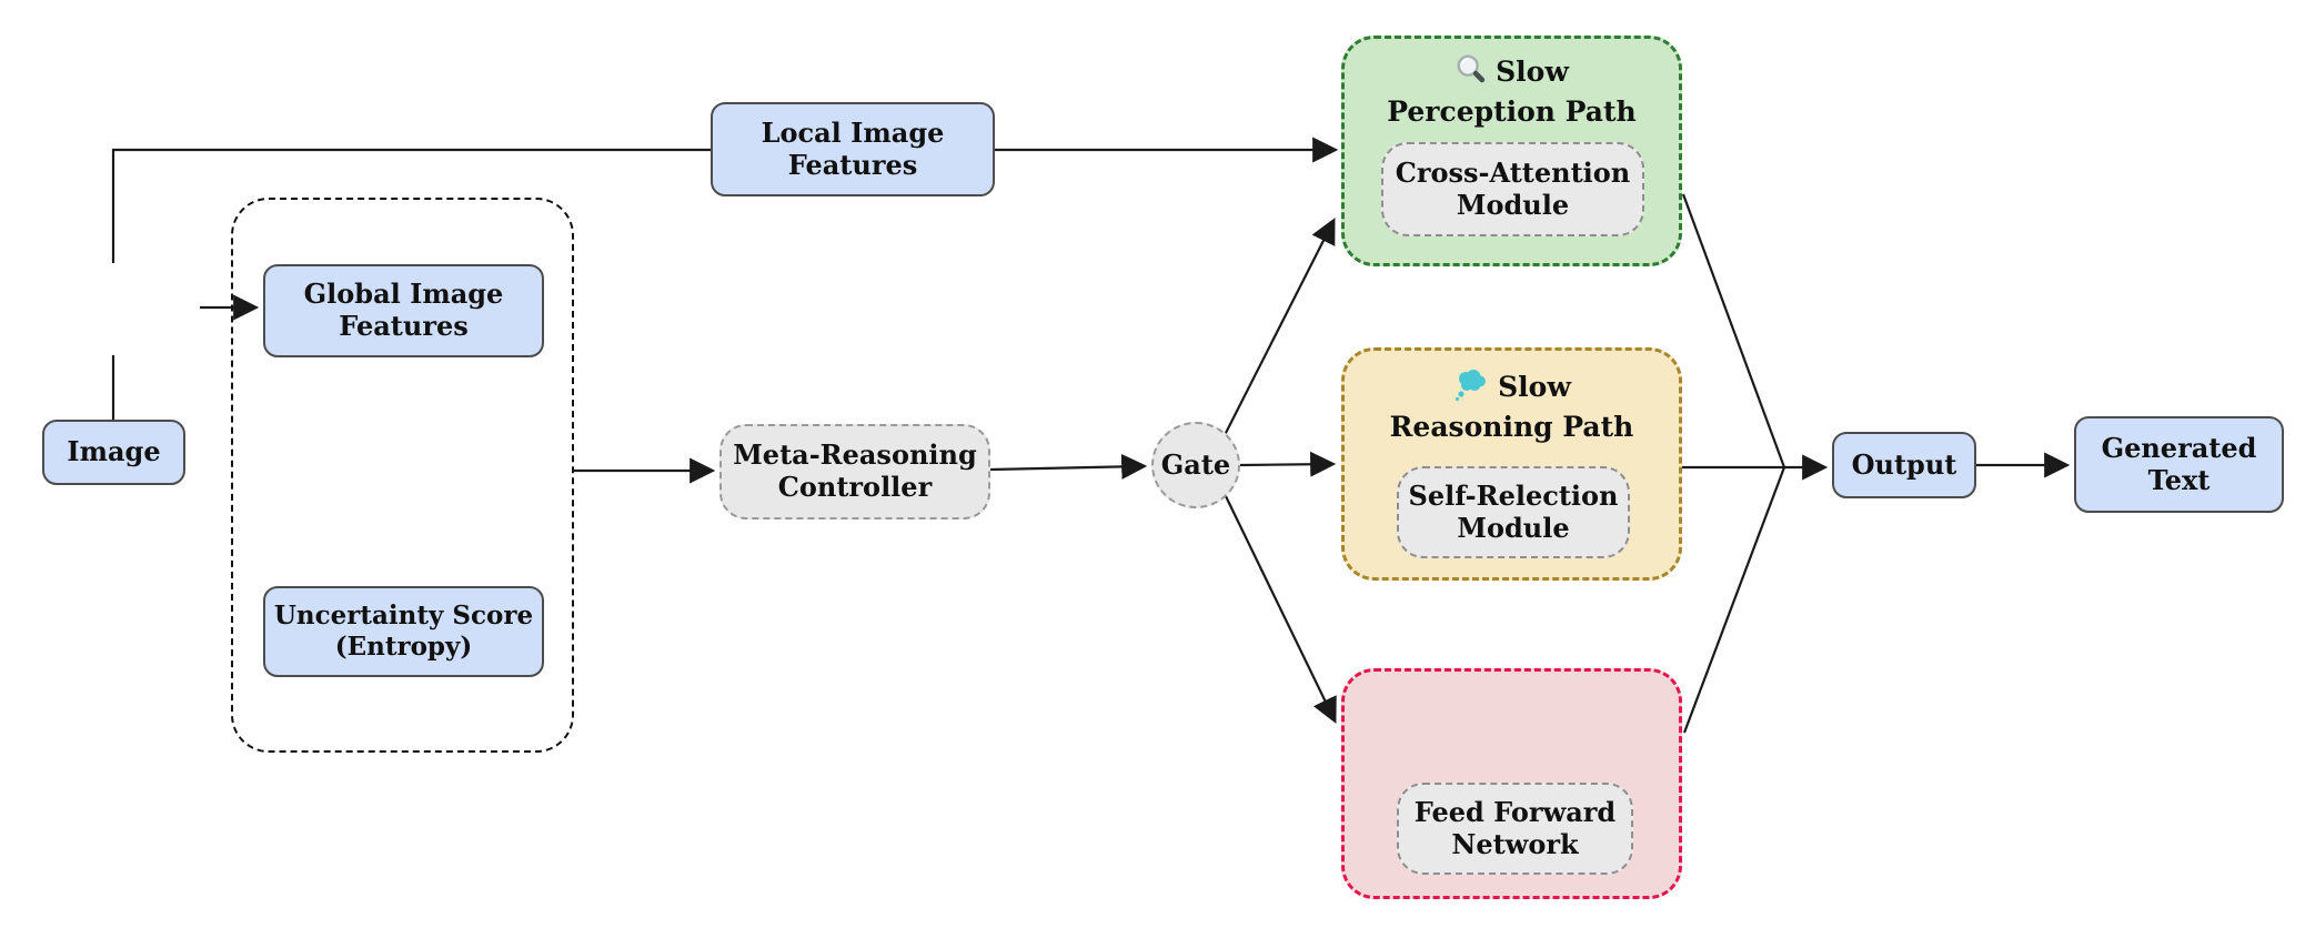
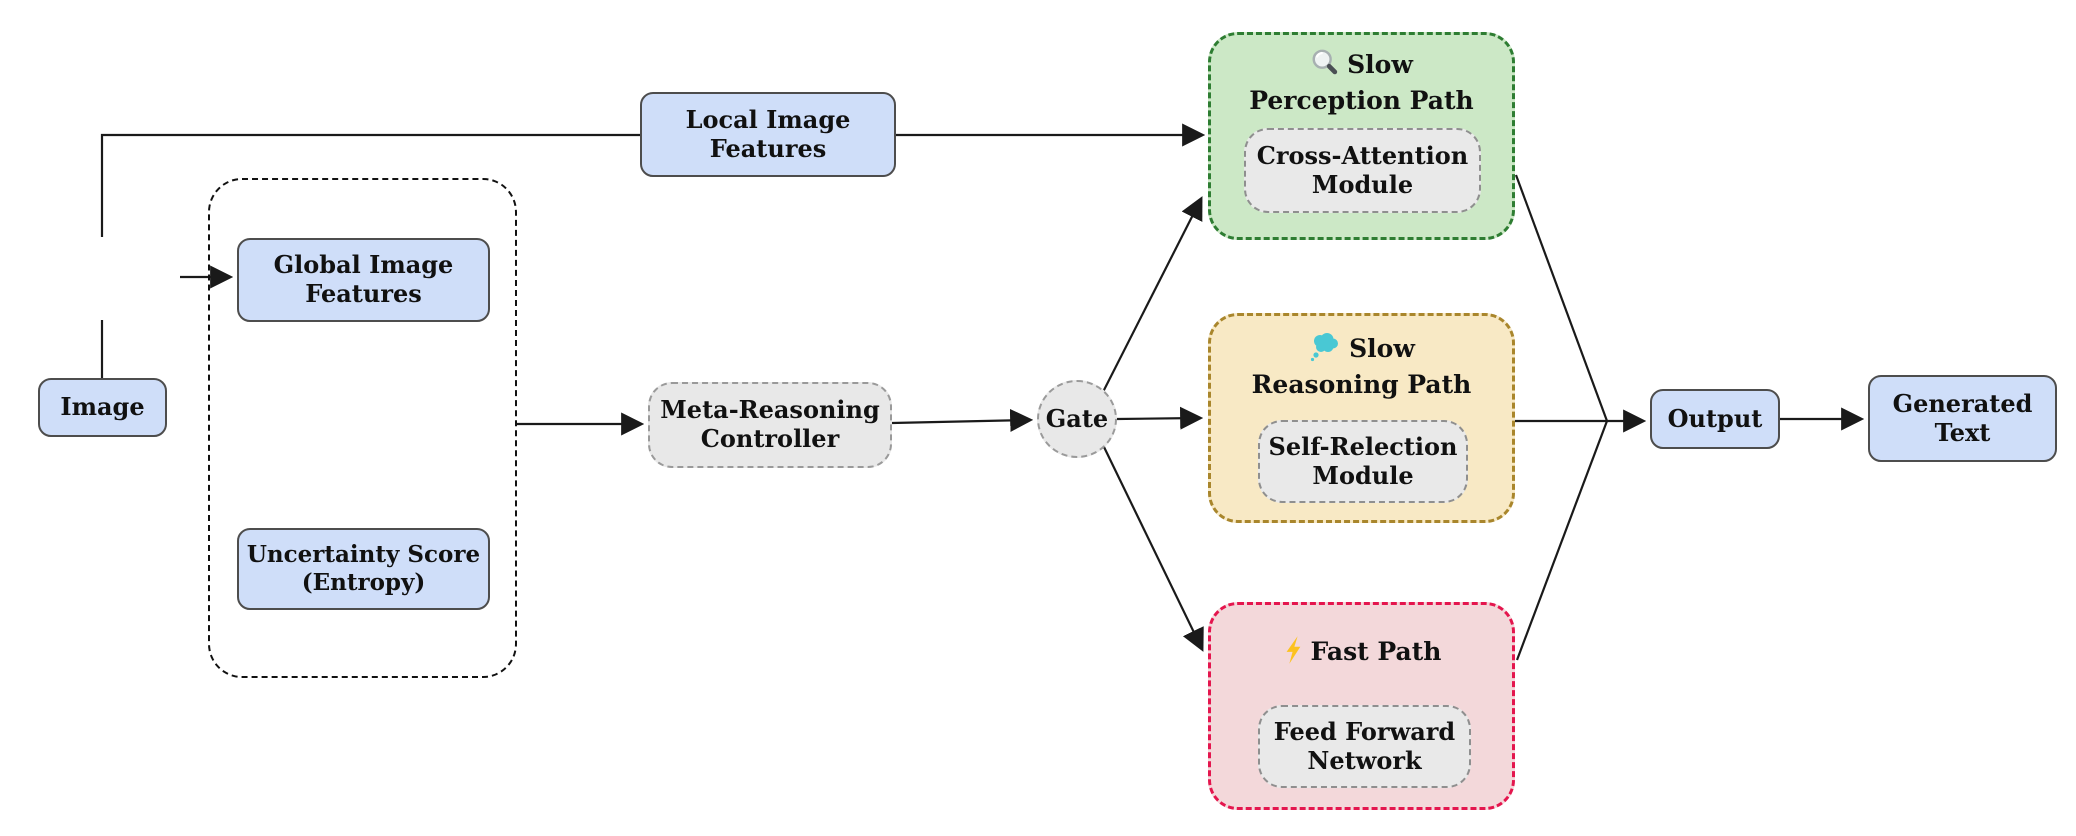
  Image
  Local Image Features
  Global Image Features
  Uncertainty Score (Entropy)
  Meta-Reasoning Controller
  Gate
  Slow Perception Path
  Cross-Attention Module
  Slow Reasoning Path
  Self-Relection Module
+ Fast Path
  Feed Forward Network
  Output
  Generated Text
